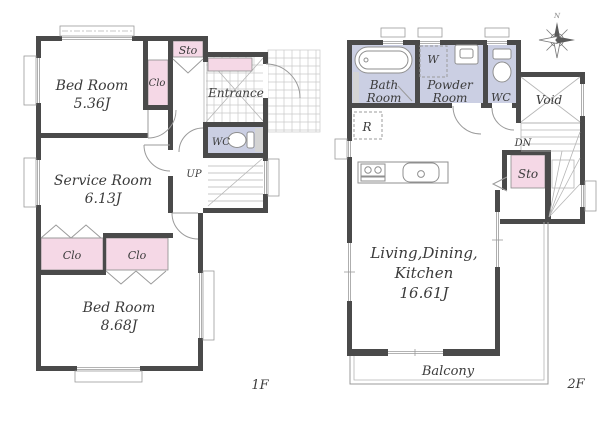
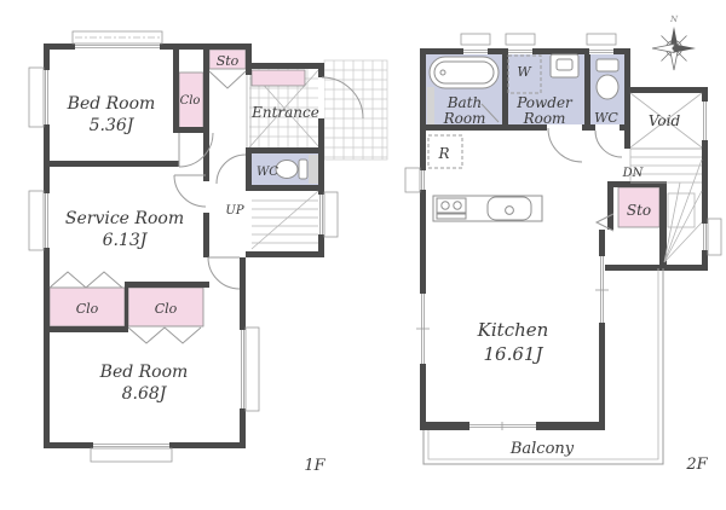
  Bed Room
  5.36J
  Clo
  Sto
  Entrance
  WC
  UP
  Service Room
  6.13J
  Clo
  Clo
  Bed Room
  8.68J
  1F
  Bath
  Room
  W
  Powder
  Room
  WC
  Void
  DN
  Sto
  R
- Living,Dining,
  Kitchen
  16.61J
  Balcony
  2F
  N
